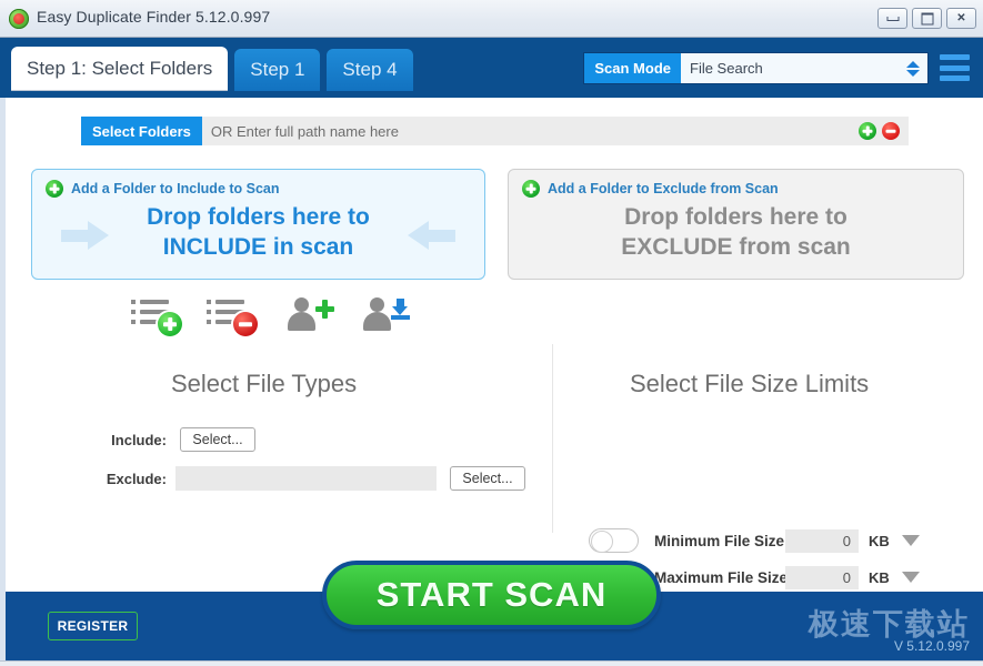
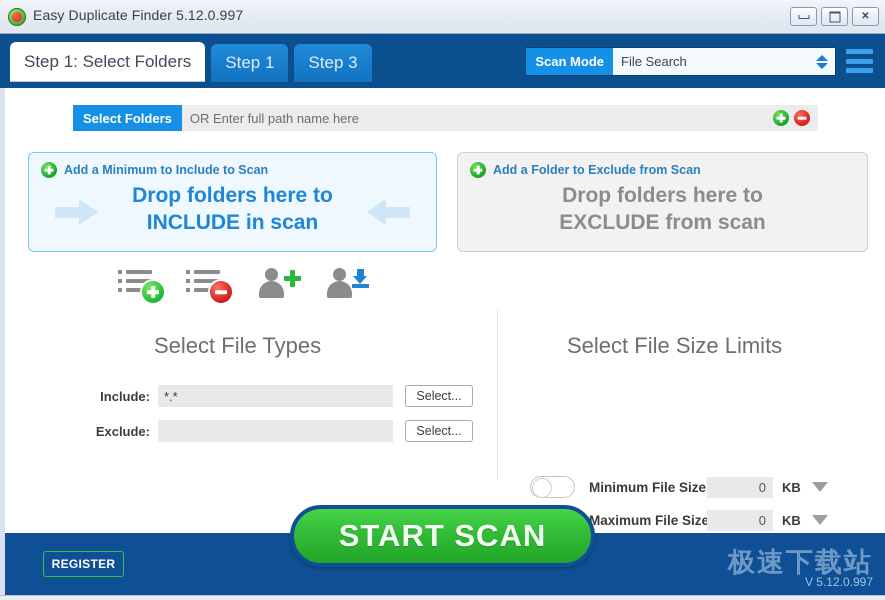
  Easy Duplicate Finder 5.12.0.997
  ✕
  Step 1: Select Folders
  Step 1
- Step 4
+ Step 3
  Scan Mode
  File Search
  Select Folders
  OR Enter full path name here
- Add a Folder to Include to Scan
+ Add a Minimum to Include to Scan
  Drop folders here to
  INCLUDE in scan
  Add a Folder to Exclude from Scan
  Drop folders here to
  EXCLUDE from scan
  Select File Types
  Include:
+ *.*
  Select...
  Exclude:
  Select...
  Select File Size Limits
  Minimum File Size
  0
  KB
  Maximum File Size
  0
  KB
  REGISTER
  极速下载站
  V 5.12.0.997
  START SCAN
